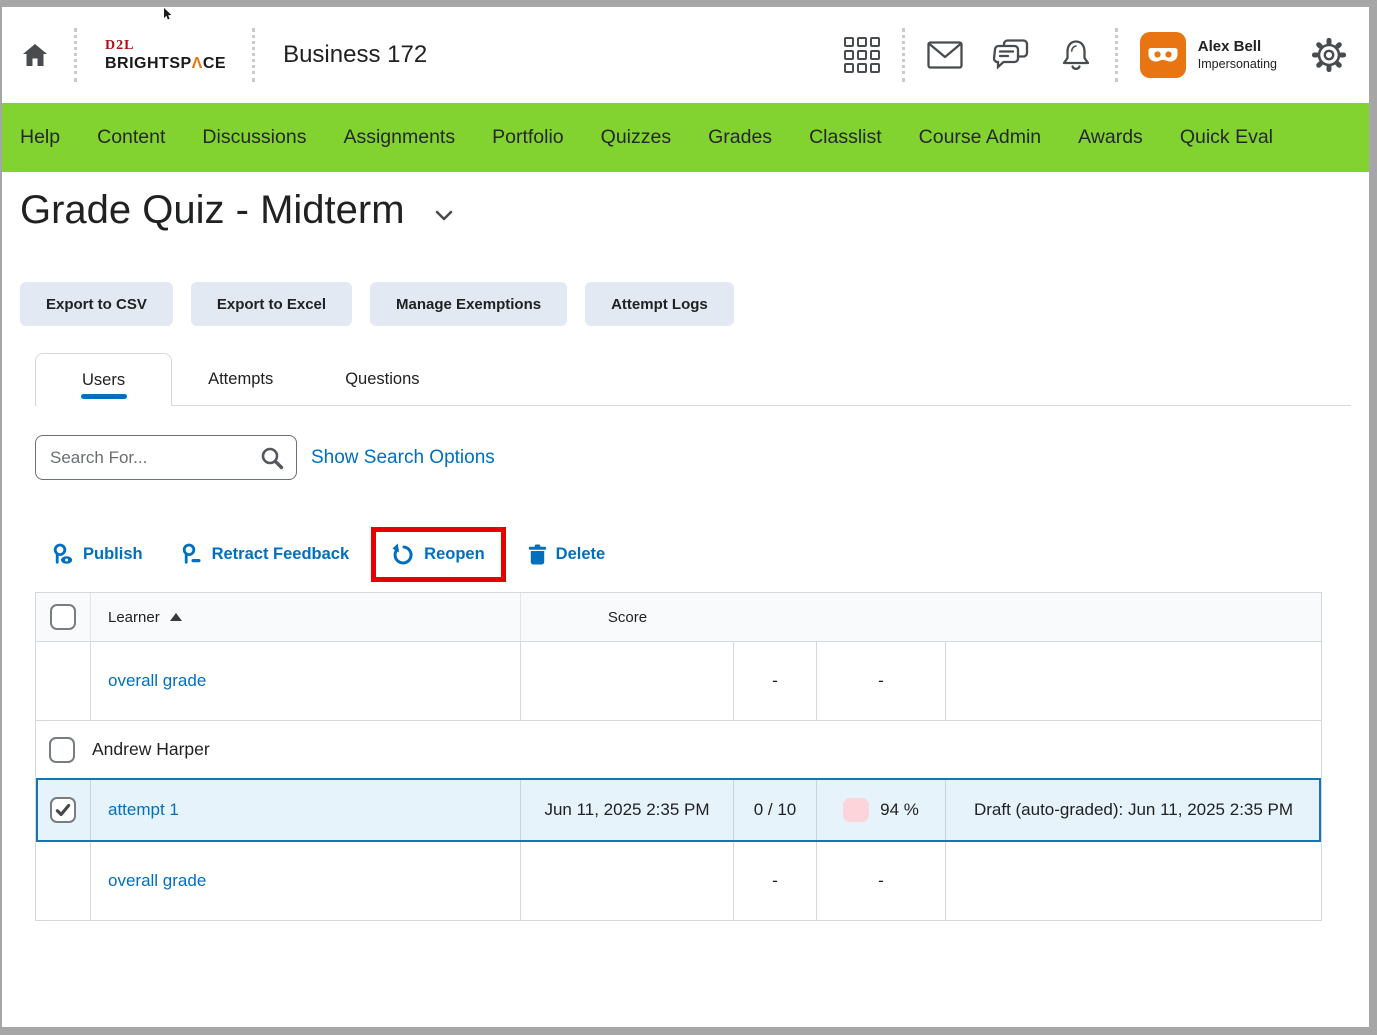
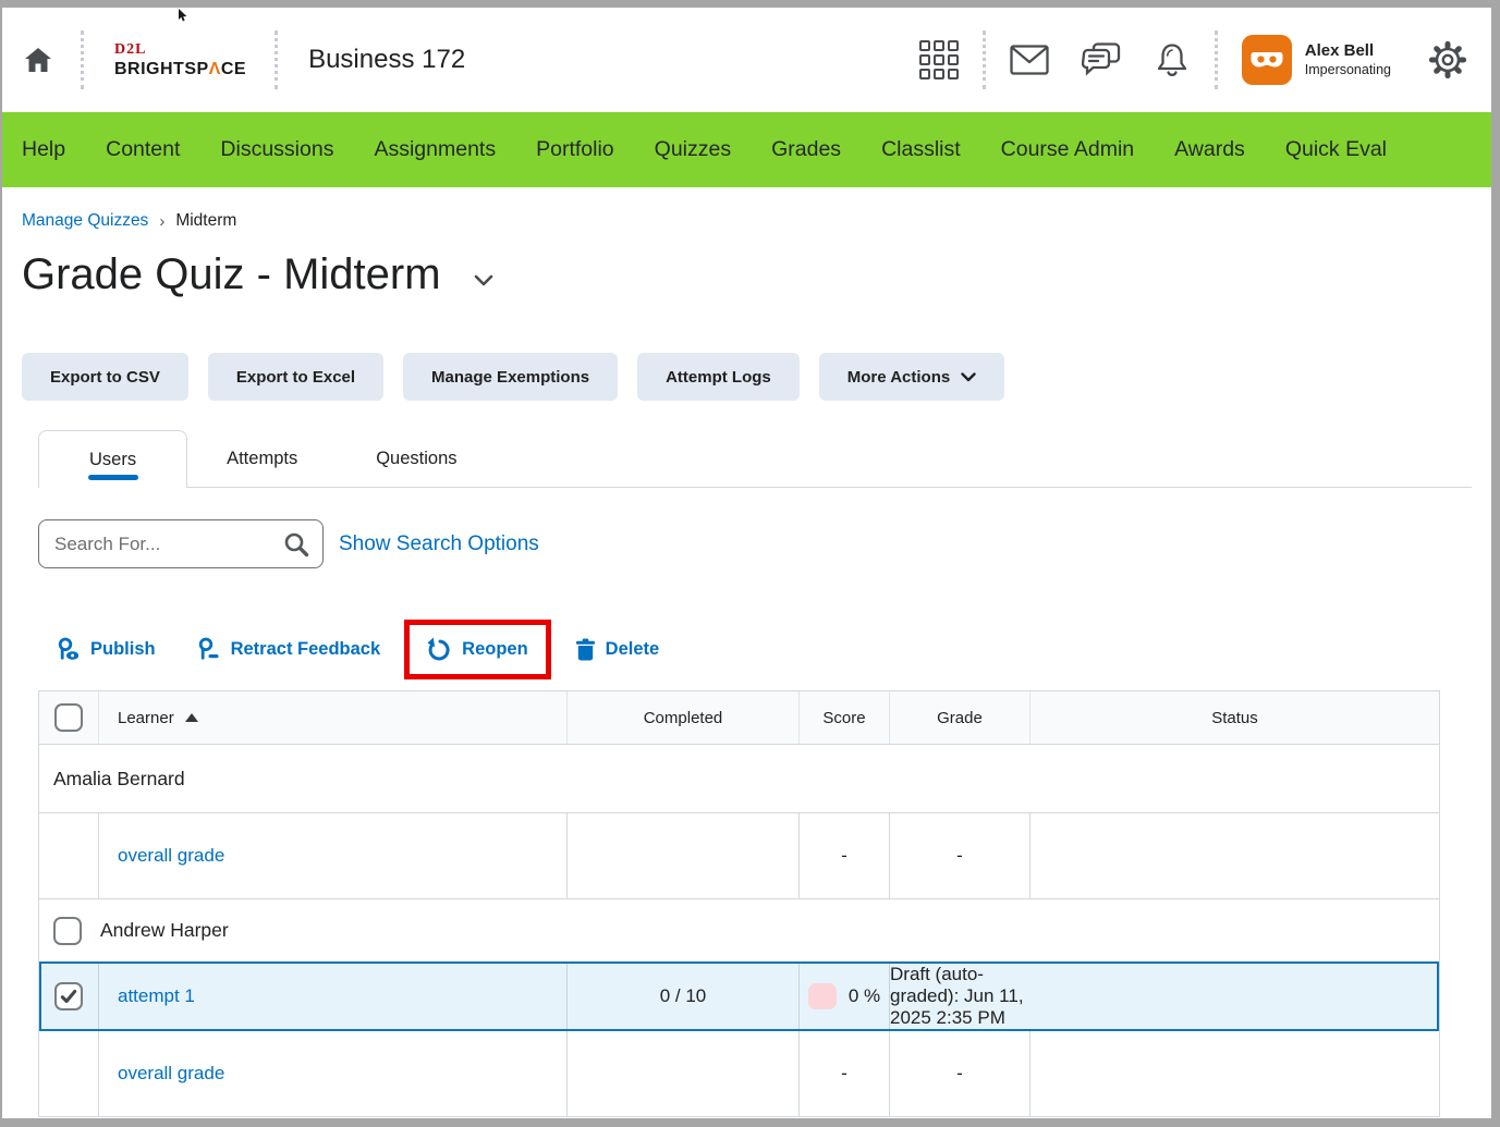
  D2L
  BRIGHTSPΛCE
  Business 172
  Alex Bell
  Impersonating
  Help
  Content
  Discussions
  Assignments
  Portfolio
  Quizzes
  Grades
  Classlist
  Course Admin
  Awards
  Quick Eval
+ Manage Quizzes
+ ›
+ Midterm
  Grade Quiz - Midterm
  Export to CSV
  Export to Excel
  Manage Exemptions
  Attempt Logs
+ More Actions
  Users
  Attempts
  Questions
  Search For...
  Show Search Options
  Publish
  Retract Feedback
  Reopen
  Delete
  Learner
+ Completed
  Score
+ Grade
+ Status
+ Amalia Bernard
  overall grade
  -
  -
  Andrew Harper
  attempt 1
- Jun 11, 2025 2:35 PM
  0 / 10
- 94 %
+ 0 %
  Draft (auto-graded): Jun 11, 2025 2:35 PM
  overall grade
  -
  -
